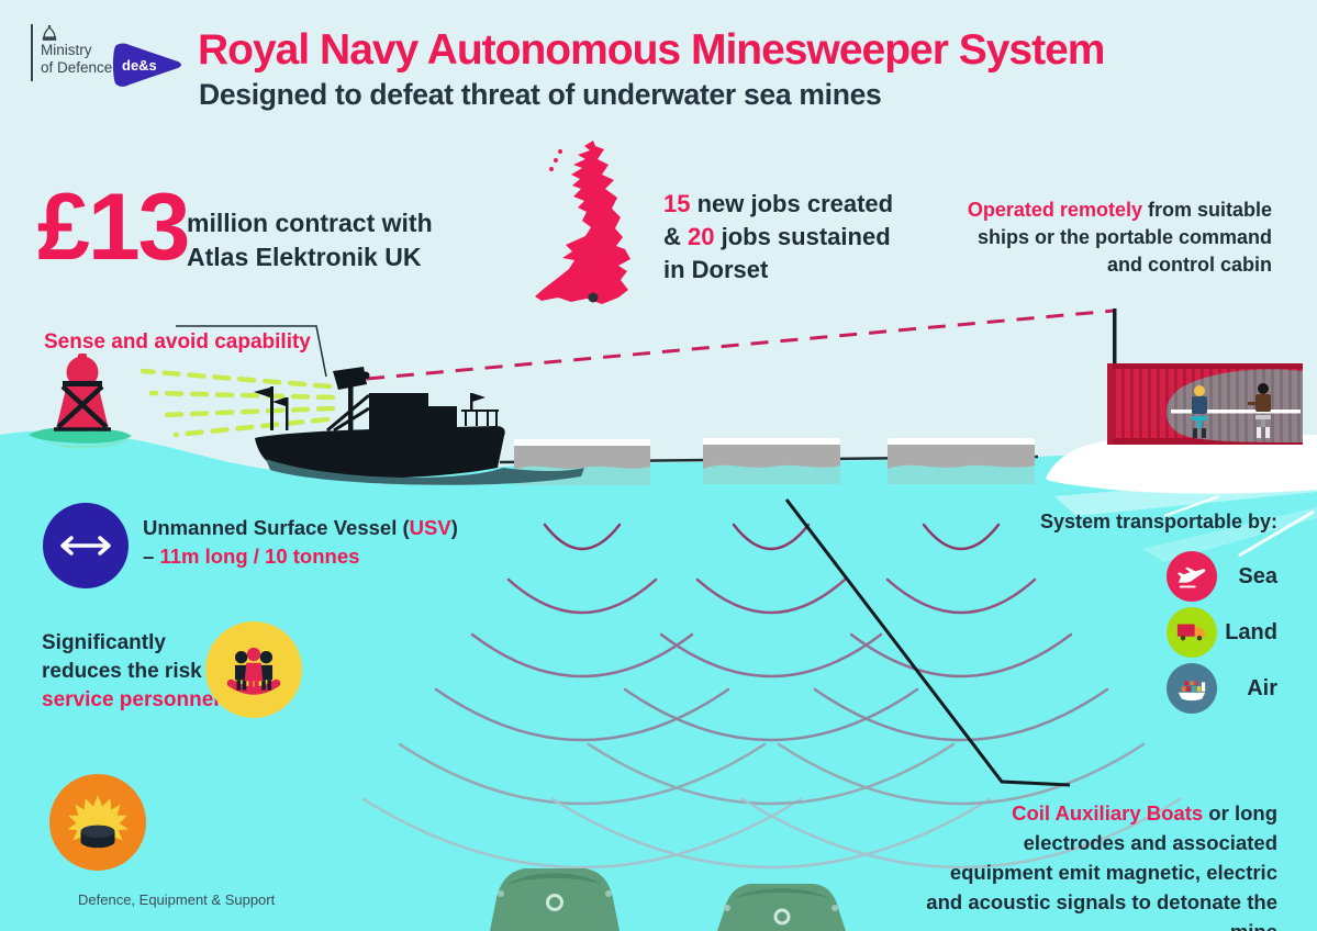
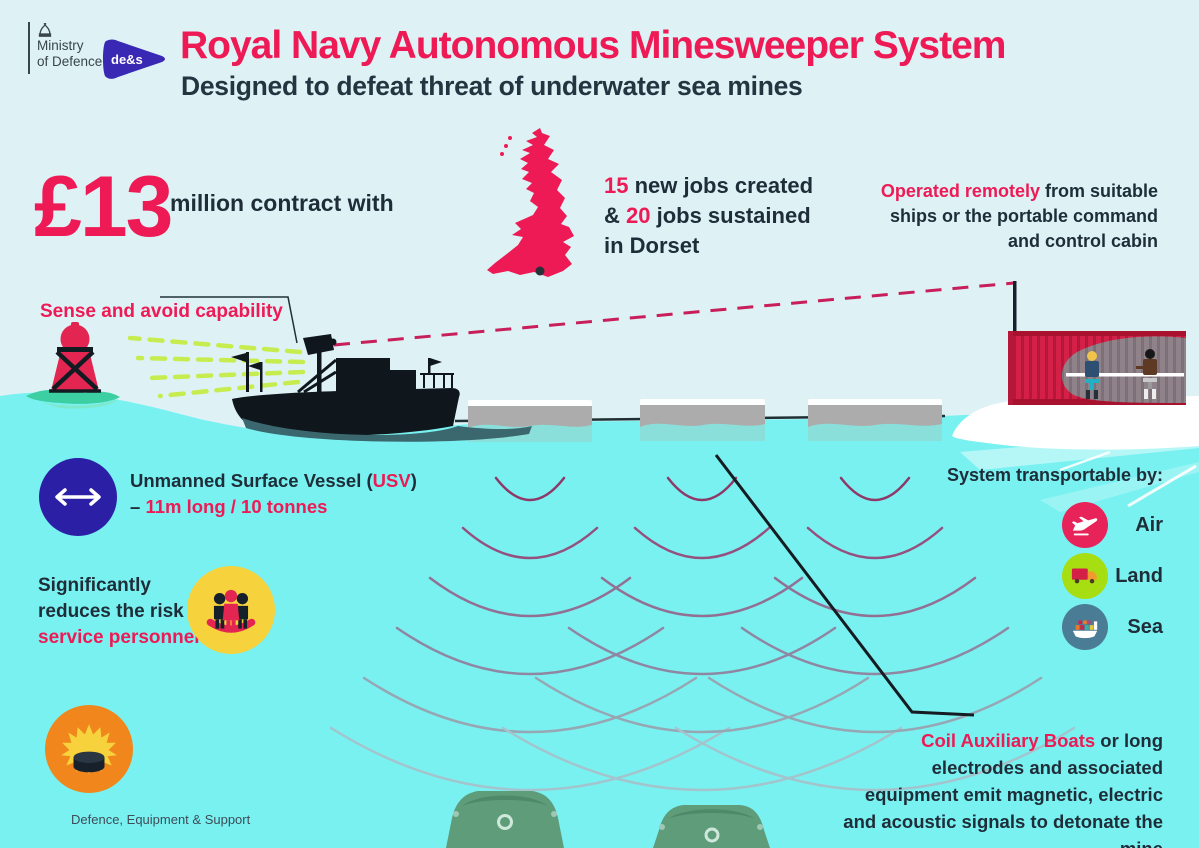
  Ministry
  of Defence
  de&s
  Royal Navy Autonomous Minesweeper System
  Designed to defeat threat of underwater sea mines
  £13
  million contract with
- Atlas Elektronik UK
  15 new jobs created
  & 20 jobs sustained
  in Dorset
  Operated remotely from suitable ships or the portable command and control cabin
  Sense and avoid capability
  Unmanned Surface Vessel (USV)
  – 11m long / 10 tonnes
  Significantly
  reduces the risk
  service personne
  System transportable by:
- Sea
+ Air
  Land
- Air
+ Sea
  Coil Auxiliary Boats or long electrodes and associated equipment emit magnetic, electric and acoustic signals to detonate the
  Defence, Equipment & Support
